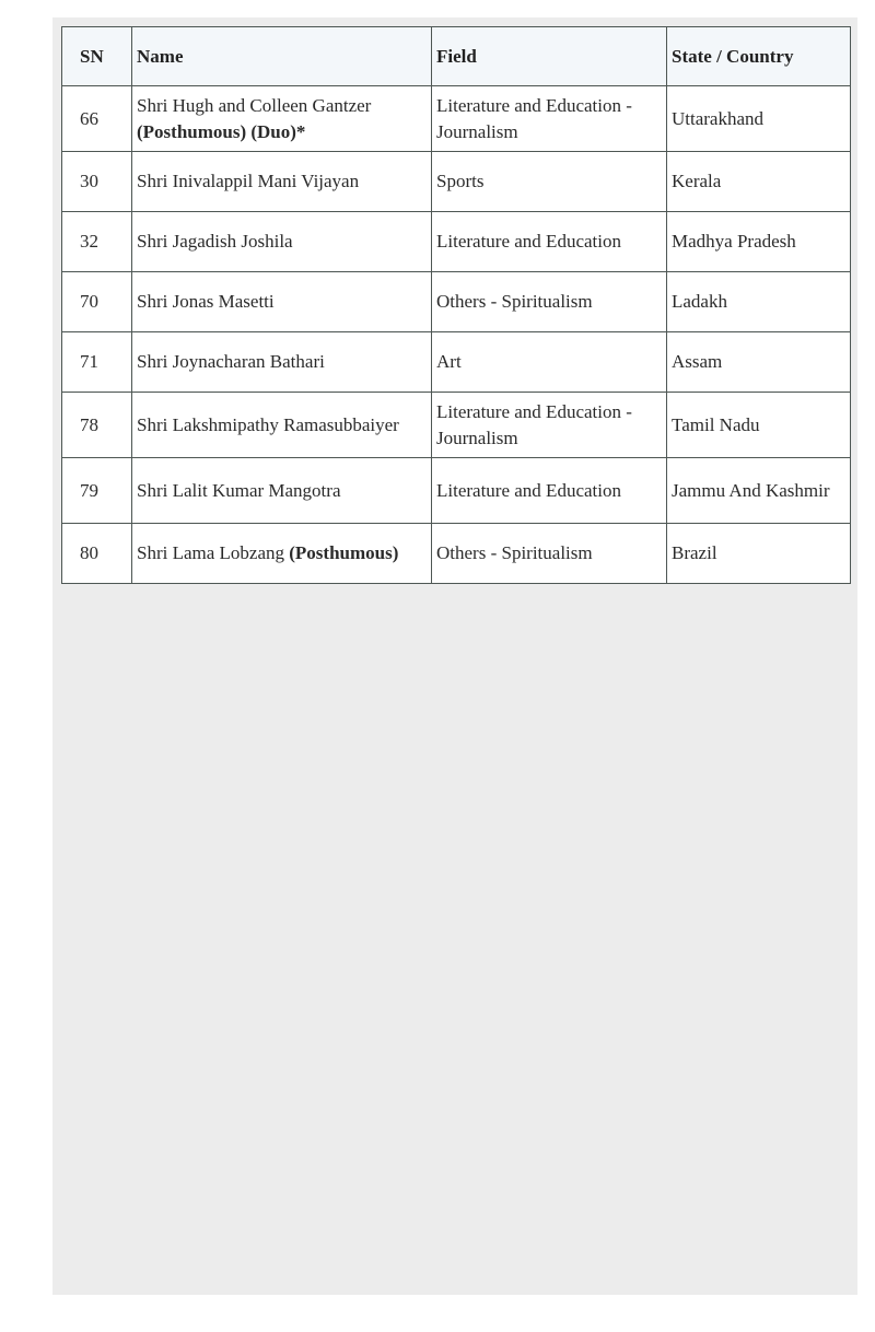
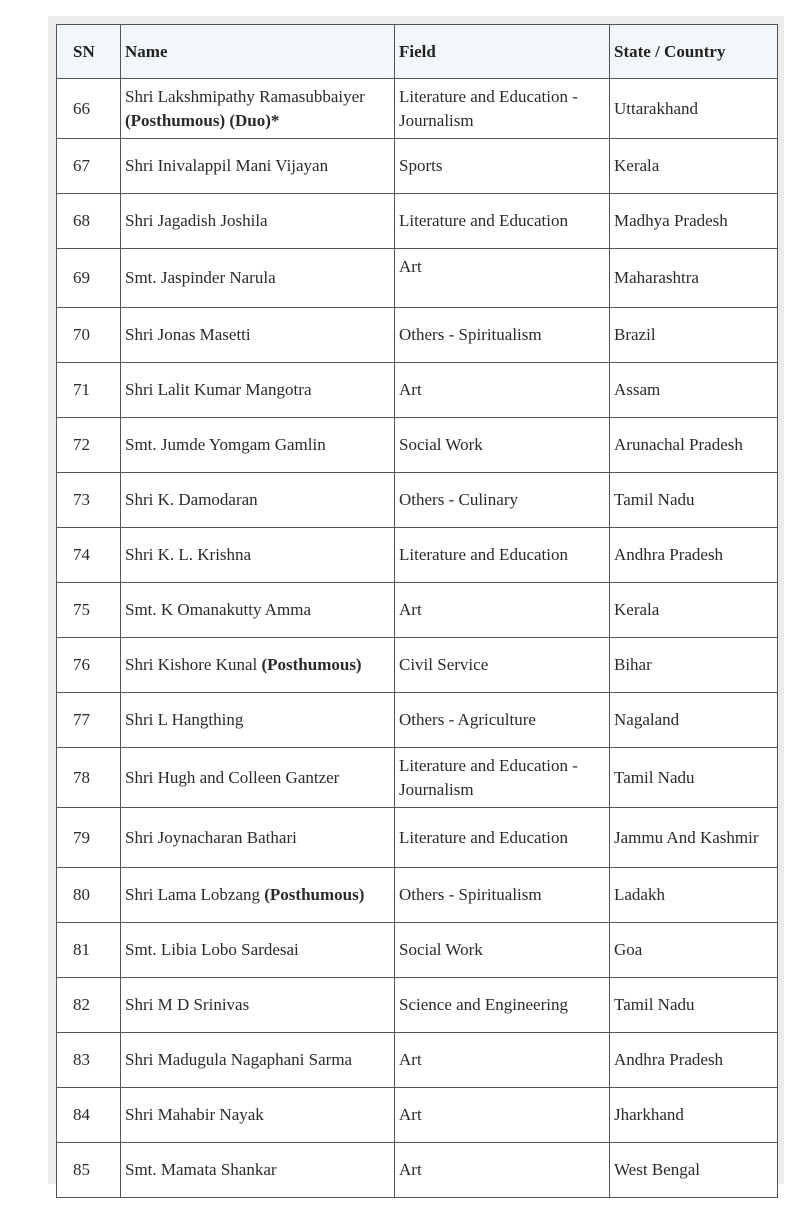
  SN	Name	Field	State / Country
- 66	Shri Hugh and Colleen Gantzer (Posthumous) (Duo)*	Literature and Education - Journalism	Uttarakhand
+ 66	Shri Lakshmipathy Ramasubbaiyer (Posthumous) (Duo)*	Literature and Education - Journalism	Uttarakhand
- 30	Shri Inivalappil Mani Vijayan	Sports	Kerala
+ 67	Shri Inivalappil Mani Vijayan	Sports	Kerala
- 32	Shri Jagadish Joshila	Literature and Education	Madhya Pradesh
+ 68	Shri Jagadish Joshila	Literature and Education	Madhya Pradesh
+ 69	Smt. Jaspinder Narula	Art	Maharashtra
- 70	Shri Jonas Masetti	Others - Spiritualism	Ladakh
+ 70	Shri Jonas Masetti	Others - Spiritualism	Brazil
- 71	Shri Joynacharan Bathari	Art	Assam
+ 71	Shri Lalit Kumar Mangotra	Art	Assam
+ 72	Smt. Jumde Yomgam Gamlin	Social Work	Arunachal Pradesh
+ 73	Shri K. Damodaran	Others - Culinary	Tamil Nadu
+ 74	Shri K. L. Krishna	Literature and Education	Andhra Pradesh
+ 75	Smt. K Omanakutty Amma	Art	Kerala
+ 76	Shri Kishore Kunal (Posthumous)	Civil Service	Bihar
+ 77	Shri L Hangthing	Others - Agriculture	Nagaland
- 78	Shri Lakshmipathy Ramasubbaiyer	Literature and Education - Journalism	Tamil Nadu
+ 78	Shri Hugh and Colleen Gantzer	Literature and Education - Journalism	Tamil Nadu
- 79	Shri Lalit Kumar Mangotra	Literature and Education	Jammu And Kashmir
+ 79	Shri Joynacharan Bathari	Literature and Education	Jammu And Kashmir
- 80	Shri Lama Lobzang (Posthumous)	Others - Spiritualism	Brazil
+ 80	Shri Lama Lobzang (Posthumous)	Others - Spiritualism	Ladakh
+ 81	Smt. Libia Lobo Sardesai	Social Work	Goa
+ 82	Shri M D Srinivas	Science and Engineering	Tamil Nadu
+ 83	Shri Madugula Nagaphani Sarma	Art	Andhra Pradesh
+ 84	Shri Mahabir Nayak	Art	Jharkhand
+ 85	Smt. Mamata Shankar	Art	West Bengal
